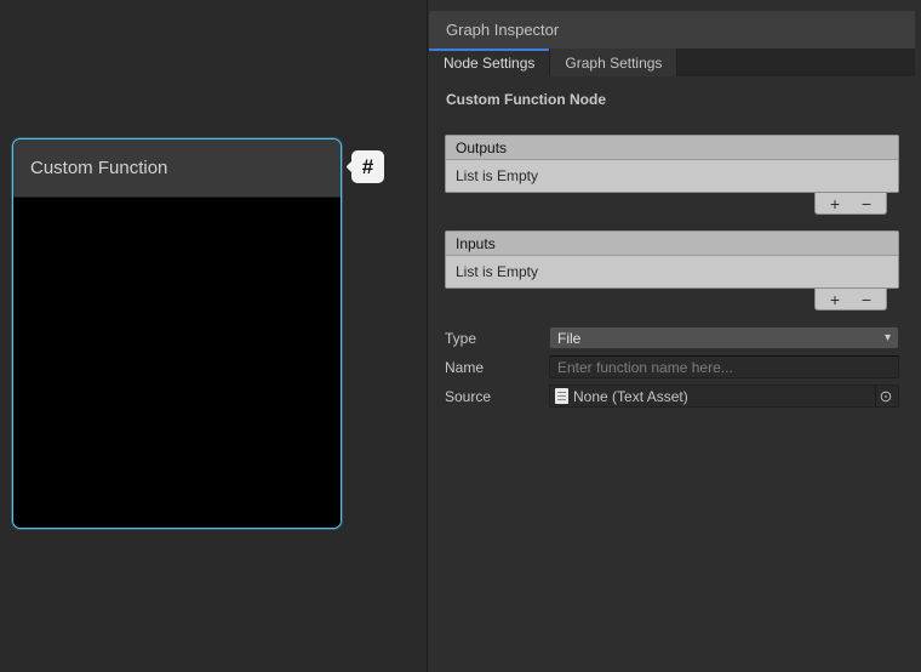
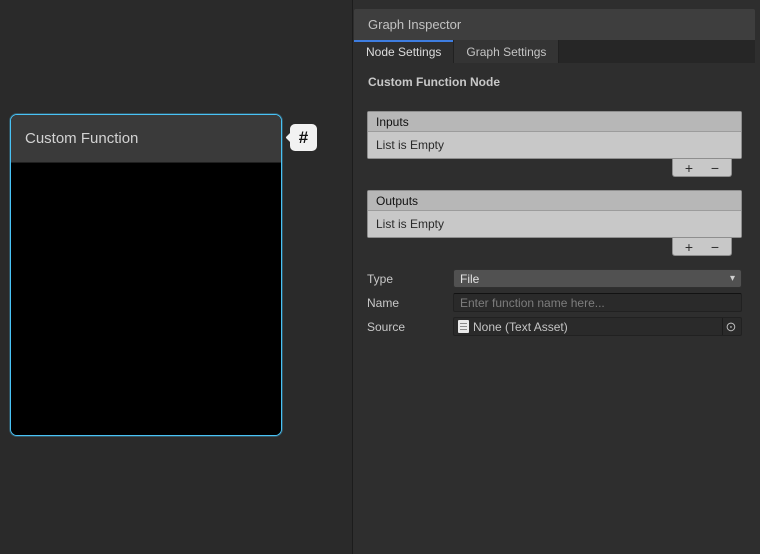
  Custom Function
  #
  Graph Inspector
  Node Settings
  Graph Settings
  Custom Function Node
- Outputs
+ Inputs
  List is Empty
  +
  −
- Inputs
+ Outputs
  List is Empty
  +
  −
  Type
  File
  ▾
  Name
  Enter function name here...
  Source
  None (Text Asset)
  ⊙
